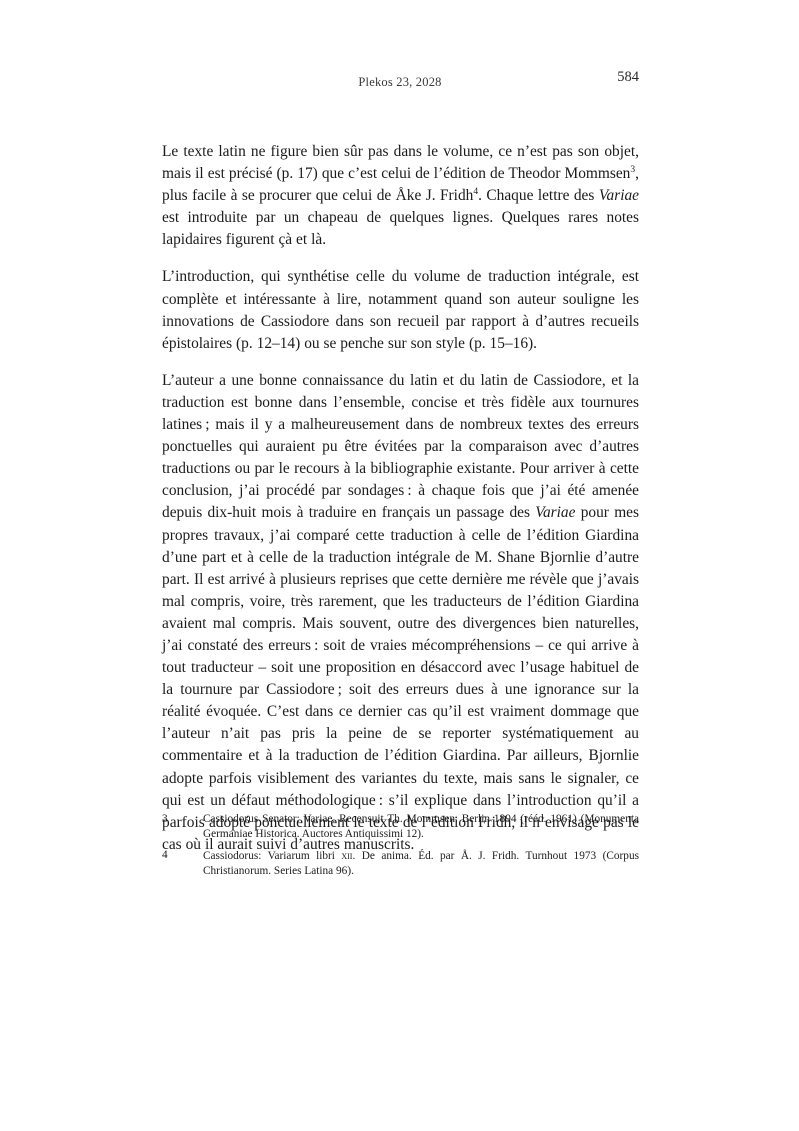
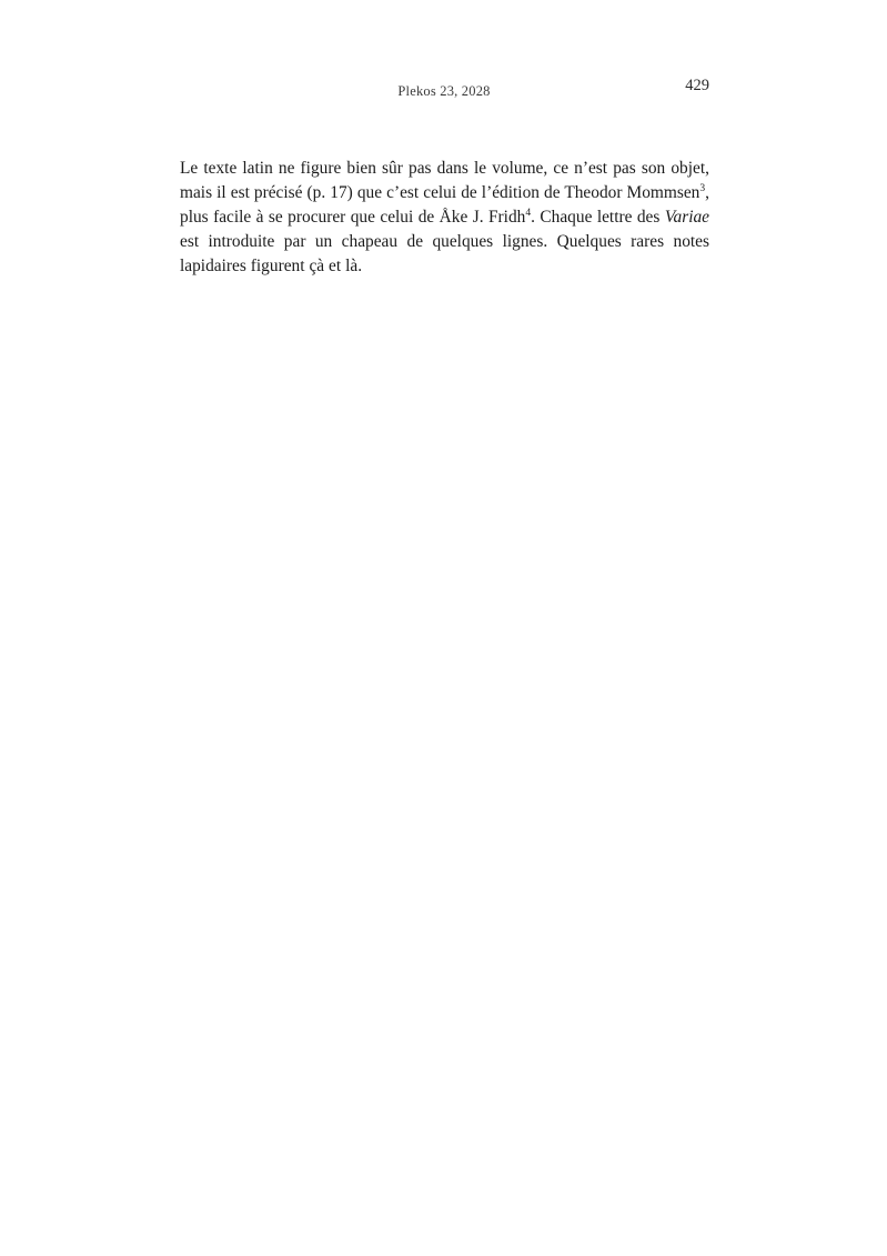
  Plekos 23, 2028
- 584
+ 429
  Le texte latin ne figure bien sûr pas dans le volume, ce n’est pas son objet, mais il est précisé (p. 17) que c’est celui de l’édition de Theodor Mommsen3, plus facile à se procurer que celui de Åke J. Fridh4. Chaque lettre des Variae est introduite par un chapeau de quelques lignes. Quelques rares notes lapidaires figurent çà et là.
- L’introduction, qui synthétise celle du volume de traduction intégrale, est complète et intéressante à lire, notamment quand son auteur souligne les innovations de Cassiodore dans son recueil par rapport à d’autres recueils épistolaires (p. 12–14) ou se penche sur son style (p. 15–16).
- L’auteur a une bonne connaissance du latin et du latin de Cassiodore, et la traduction est bonne dans l’ensemble, concise et très fidèle aux tournures latines ; mais il y a malheureusement dans de nombreux textes des erreurs ponctuelles qui auraient pu être évitées par la comparaison avec d’autres traductions ou par le recours à la bibliographie existante. Pour arriver à cette conclusion, j’ai procédé par sondages : à chaque fois que j’ai été amenée depuis dix-huit mois à traduire en français un passage des Variae pour mes propres travaux, j’ai comparé cette traduction à celle de l’édition Giardina d’une part et à celle de la traduction intégrale de M. Shane Bjornlie d’autre part. Il est arrivé à plusieurs reprises que cette dernière me révèle que j’avais mal compris, voire, très rarement, que les traducteurs de l’édition Giardina avaient mal compris. Mais souvent, outre des divergences bien naturelles, j’ai constaté des erreurs : soit de vraies mécompréhensions – ce qui arrive à tout traducteur – soit une proposition en désaccord avec l’usage habituel de la tournure par Cassiodore ; soit des erreurs dues à une ignorance sur la réalité évoquée. C’est dans ce dernier cas qu’il est vraiment dommage que l’auteur n’ait pas pris la peine de se reporter systématiquement au commentaire et à la traduction de l’édition Giardina. Par ailleurs, Bjornlie adopte parfois visiblement des variantes du texte, mais sans le signaler, ce qui est un défaut méthodologique : s’il explique dans l’introduction qu’il a parfois adopté ponctuellement le texte de l’édition Fridh, il n’envisage pas le cas où il aurait suivi d’autres manuscrits.
- 3
- Cassiodorus Senator: Variae. Recensuit Th. Mommsen. Berlin 1894 (rééd. 1961) (Monumenta Germaniae Historica. Auctores Antiquissimi 12).
- 4
- Cassiodorus: Variarum libri xii. De anima. Éd. par Å. J. Fridh. Turnhout 1973 (Corpus Christianorum. Series Latina 96).
